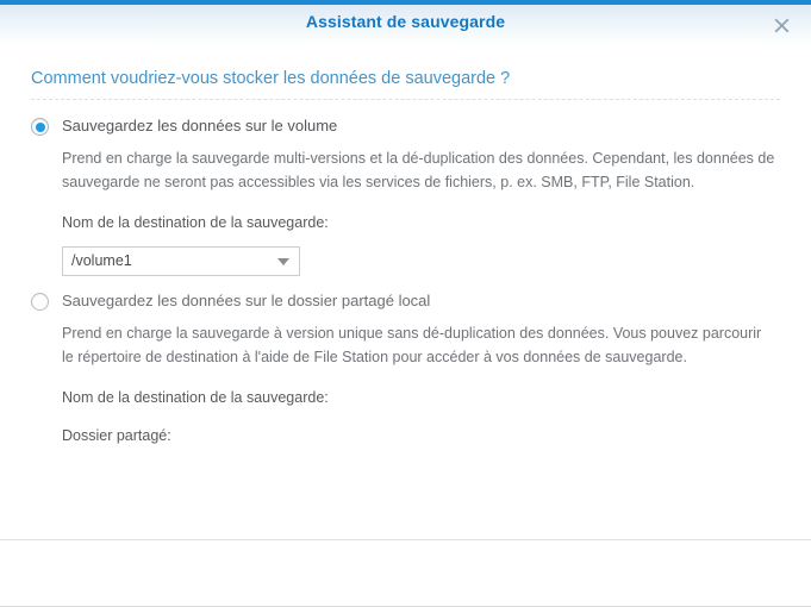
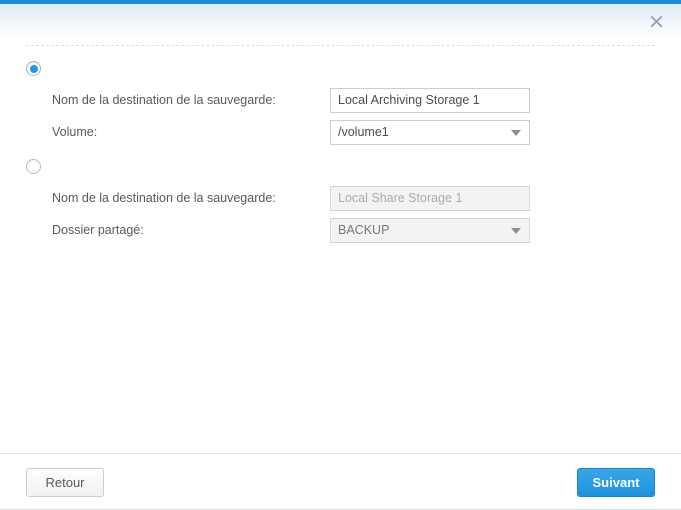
- Assistant de sauvegarde
- Comment voudriez-vous stocker les données de sauvegarde ?
- Sauvegardez les données sur le volume
- Prend en charge la sauvegarde multi-versions et la dé-duplication des données. Cependant, les données de sauvegarde ne seront pas accessibles via les services de fichiers, p. ex. SMB, FTP, File Station.
  Nom de la destination de la sauvegarde:
+ Local Archiving Storage 1
+ Volume:
  /volume1
- Sauvegardez les données sur le dossier partagé local
- Prend en charge la sauvegarde à version unique sans dé-duplication des données. Vous pouvez parcourir le répertoire de destination à l'aide de File Station pour accéder à vos données de sauvegarde.
  Nom de la destination de la sauvegarde:
+ Local Share Storage 1
  Dossier partagé:
+ BACKUP
+ Retour
+ Suivant
